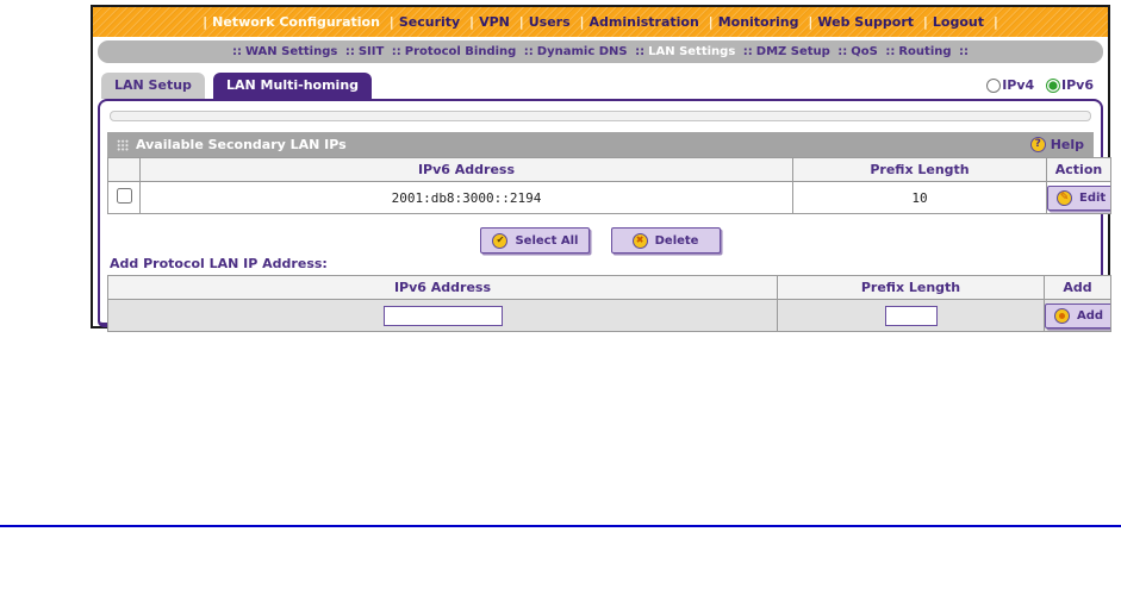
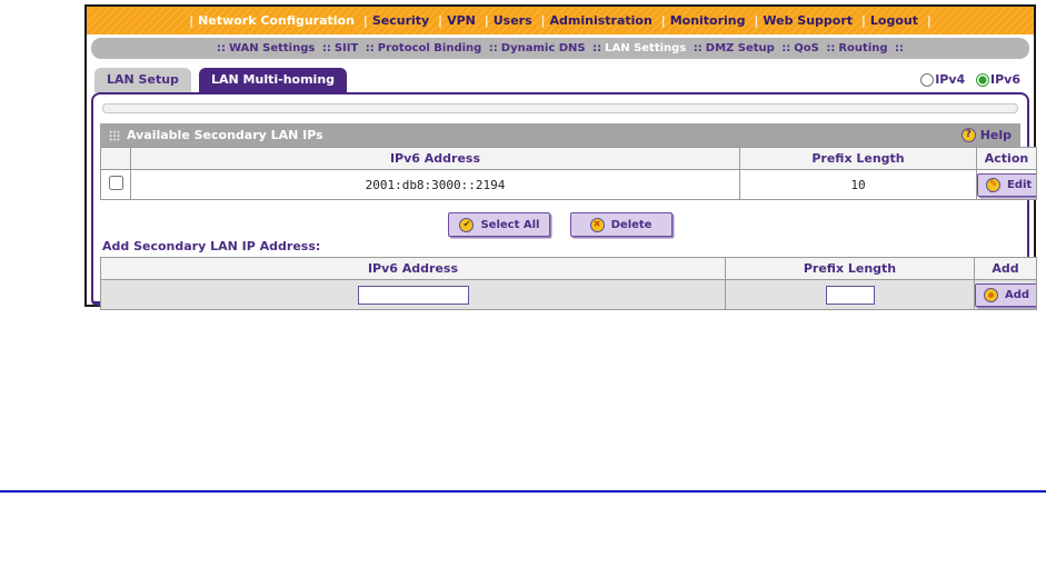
  | Network Configuration | Security | VPN | Users | Administration | Monitoring | Web Support | Logout |
  :: WAN Settings :: SIIT :: Protocol Binding :: Dynamic DNS :: LAN Settings :: DMZ Setup :: QoS :: Routing ::
  LAN Setup LAN Multi-homing
  IPv4 IPv6
  Available Secondary LAN IPs
  ?
  Help
  	IPv6 Address	Prefix Length	Action
  	2001:db8:3000::2194	10	✎ Edit
  ✔
  Select All
  ✖
  Delete
- Add Protocol LAN IP Address:
+ Add Secondary LAN IP Address:
  IPv6 Address	Prefix Length	Add
  		Add
